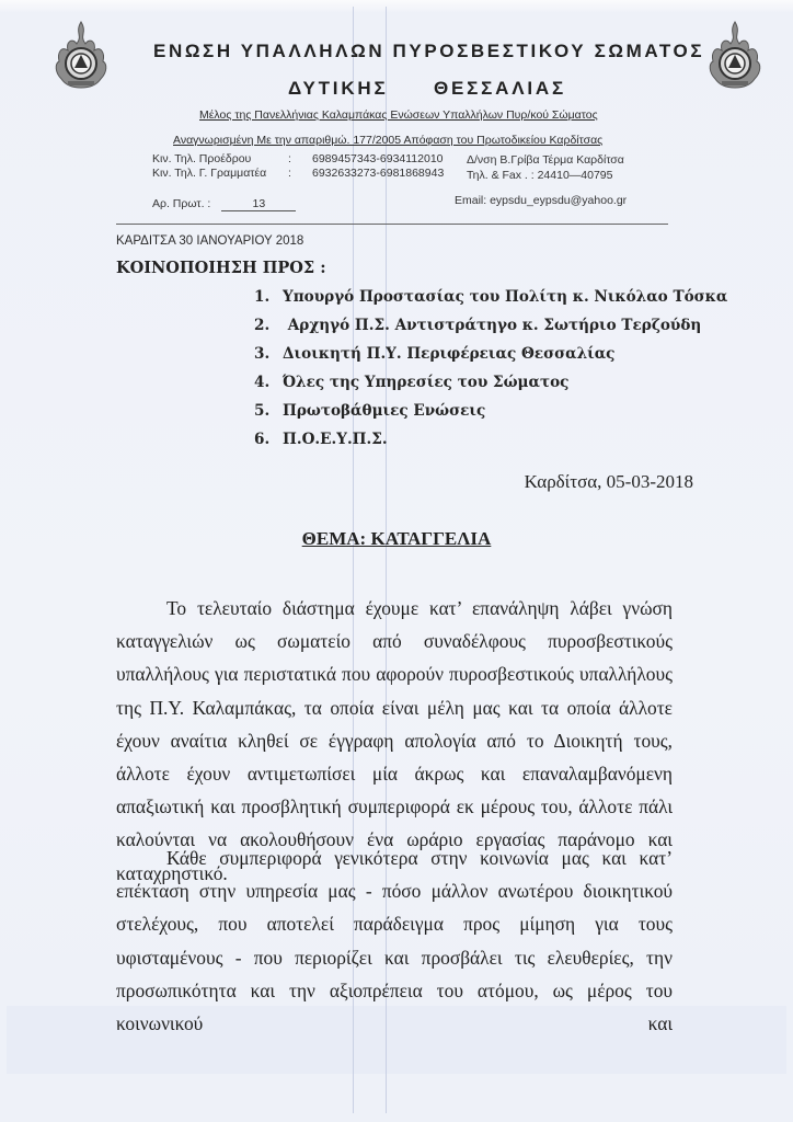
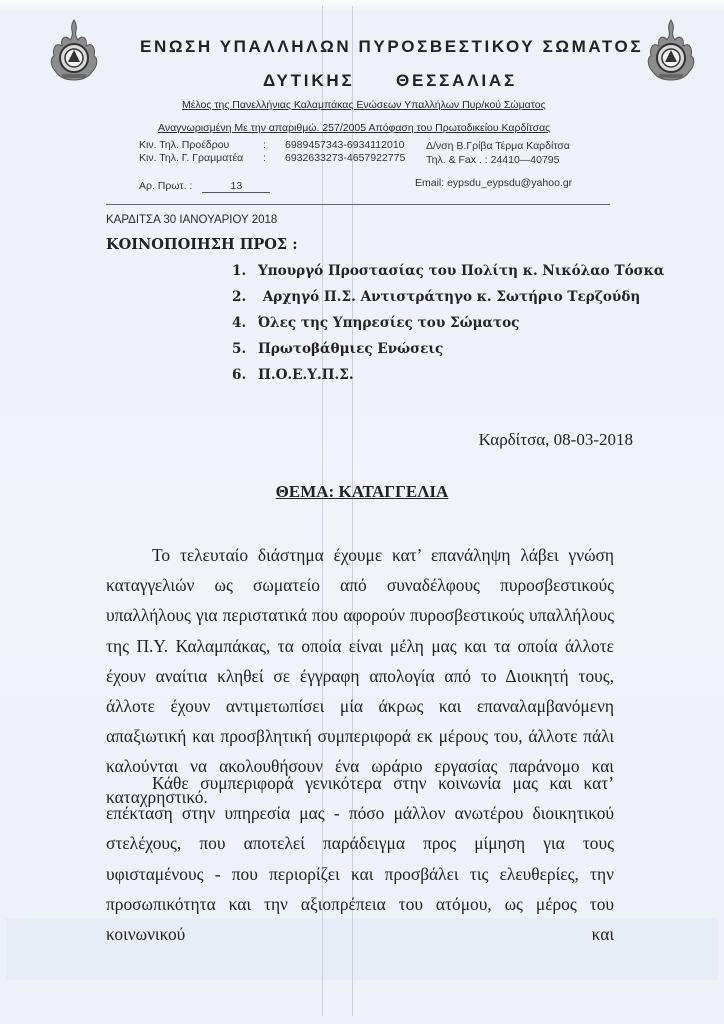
  ΕΝΩΣΗ ΥΠΑΛΛΗΛΩΝ ΠΥΡΟΣΒΕΣΤΙΚΟΥ ΣΩΜΑΤΟΣ
  ΔΥΤΙΚΗΣ
  ΘΕΣΣΑΛΙΑΣ
  Μέλος της Πανελλήνιας Καλαμπάκας Ενώσεων Υπαλλήλων Πυρ/κού Σώματος
- Αναγνωρισμένη Με την απαριθμώ. 177/2005 Απόφαση του Πρωτοδικείου Καρδίτσας
+ Αναγνωρισμένη Με την απαριθμώ. 257/2005 Απόφαση του Πρωτοδικείου Καρδίτσας
  Κιν. Τηλ. Προέδρου
  :
  6989457343-6934112010
  Κιν. Τηλ. Γ. Γραμματέα
  :
- 6932633273-6981868943
+ 6932633273-4657922775
  Δ/νση Β.Γρίβα Τέρμα Καρδίτσα
  Τηλ. & Fax . : 24410—40795
  Email: eypsdu_eypsdu@yahoo.gr
  Αρ. Πρωτ. : 13
  ΚΑΡΔΙΤΣΑ 30 ΙΑΝΟΥΑΡΙΟΥ 2018
  ΚΟΙΝΟΠΟΙΗΣΗ ΠΡΟΣ :
  1. Υπουργό Προστασίας του Πολίτη κ. Νικόλαο Τόσκα
  2. Αρχηγό Π.Σ. Αντιστράτηγο κ. Σωτήριο Τερζούδη
- 3. Διοικητή Π.Υ. Περιφέρειας Θεσσαλίας
  4. Όλες της Υπηρεσίες του Σώματος
  5. Πρωτοβάθμιες Ενώσεις
  6. Π.Ο.Ε.Υ.Π.Σ.
- Καρδίτσα, 05-03-2018
+ Καρδίτσα, 08-03-2018
  ΘΕΜΑ: ΚΑΤΑΓΓΕΛΙΑ
  Το τελευταίο διάστημα έχουμε κατ’ επανάληψη λάβει γνώση καταγγελιών ως σωματείο από συναδέλφους πυροσβεστικούς υπαλλήλους για περιστατικά που αφορούν πυροσβεστικούς υπαλλήλους της Π.Υ. Καλαμπάκας, τα οποία είναι μέλη μας και τα οποία άλλοτε έχουν αναίτια κληθεί σε έγγραφη απολογία από το Διοικητή τους, άλλοτε έχουν αντιμετωπίσει μία άκρως και επαναλαμβανόμενη απαξιωτική και προσβλητική συμπεριφορά εκ μέρους του, άλλοτε πάλι καλούνται να ακολουθήσουν ένα ωράριο εργασίας παράνομο και καταχρηστικό.
  Κάθε συμπεριφορά γενικότερα στην κοινωνία μας και κατ’ επέκταση στην υπηρεσία μας - πόσο μάλλον ανωτέρου διοικητικού στελέχους, που αποτελεί παράδειγμα προς μίμηση για τους υφισταμένους - που περιορίζει και προσβάλει τις ελευθερίες, την προσωπικότητα και την αξιοπρέπεια του ατόμου, ως μέρος του κοινωνικού και
